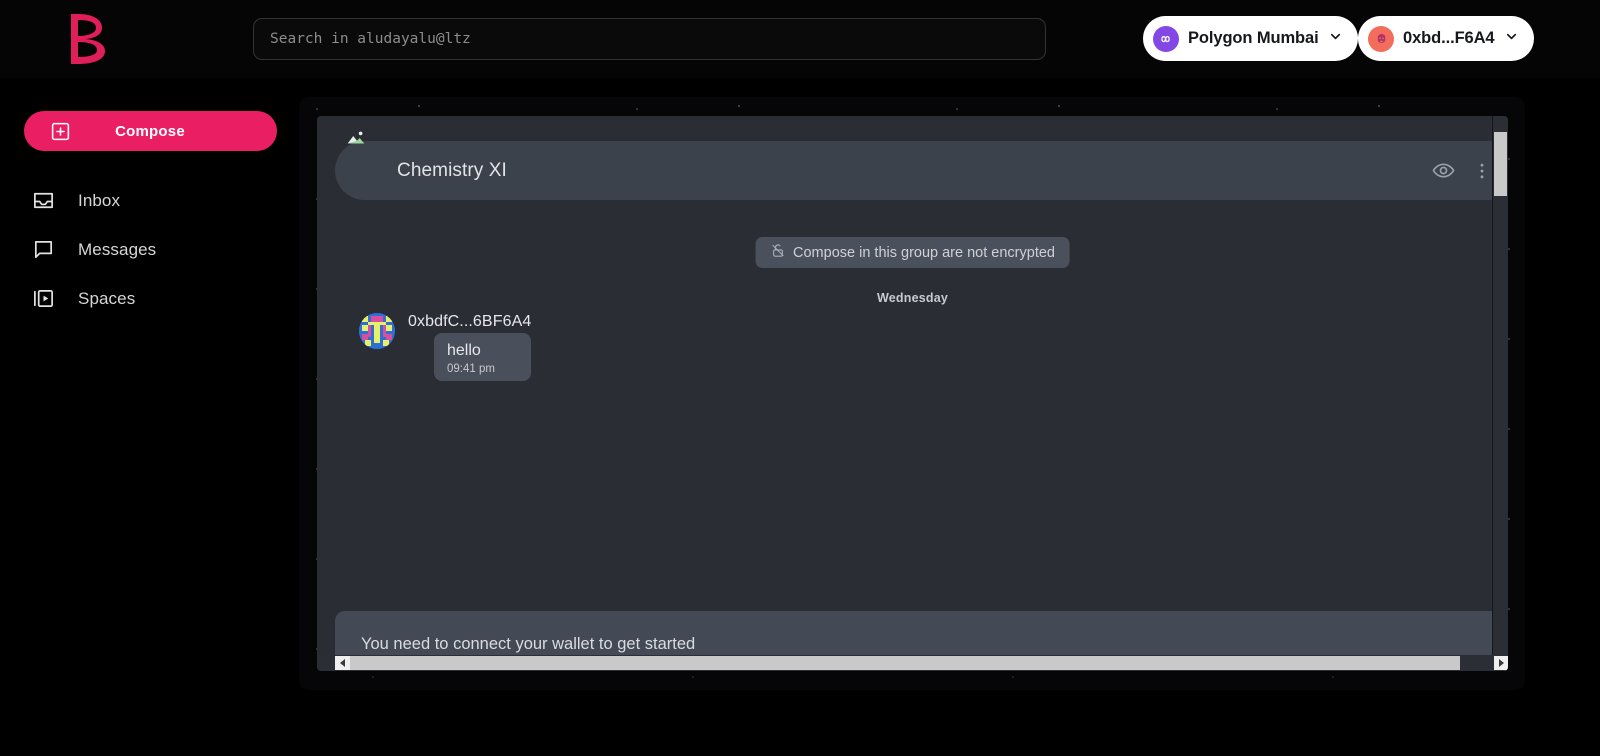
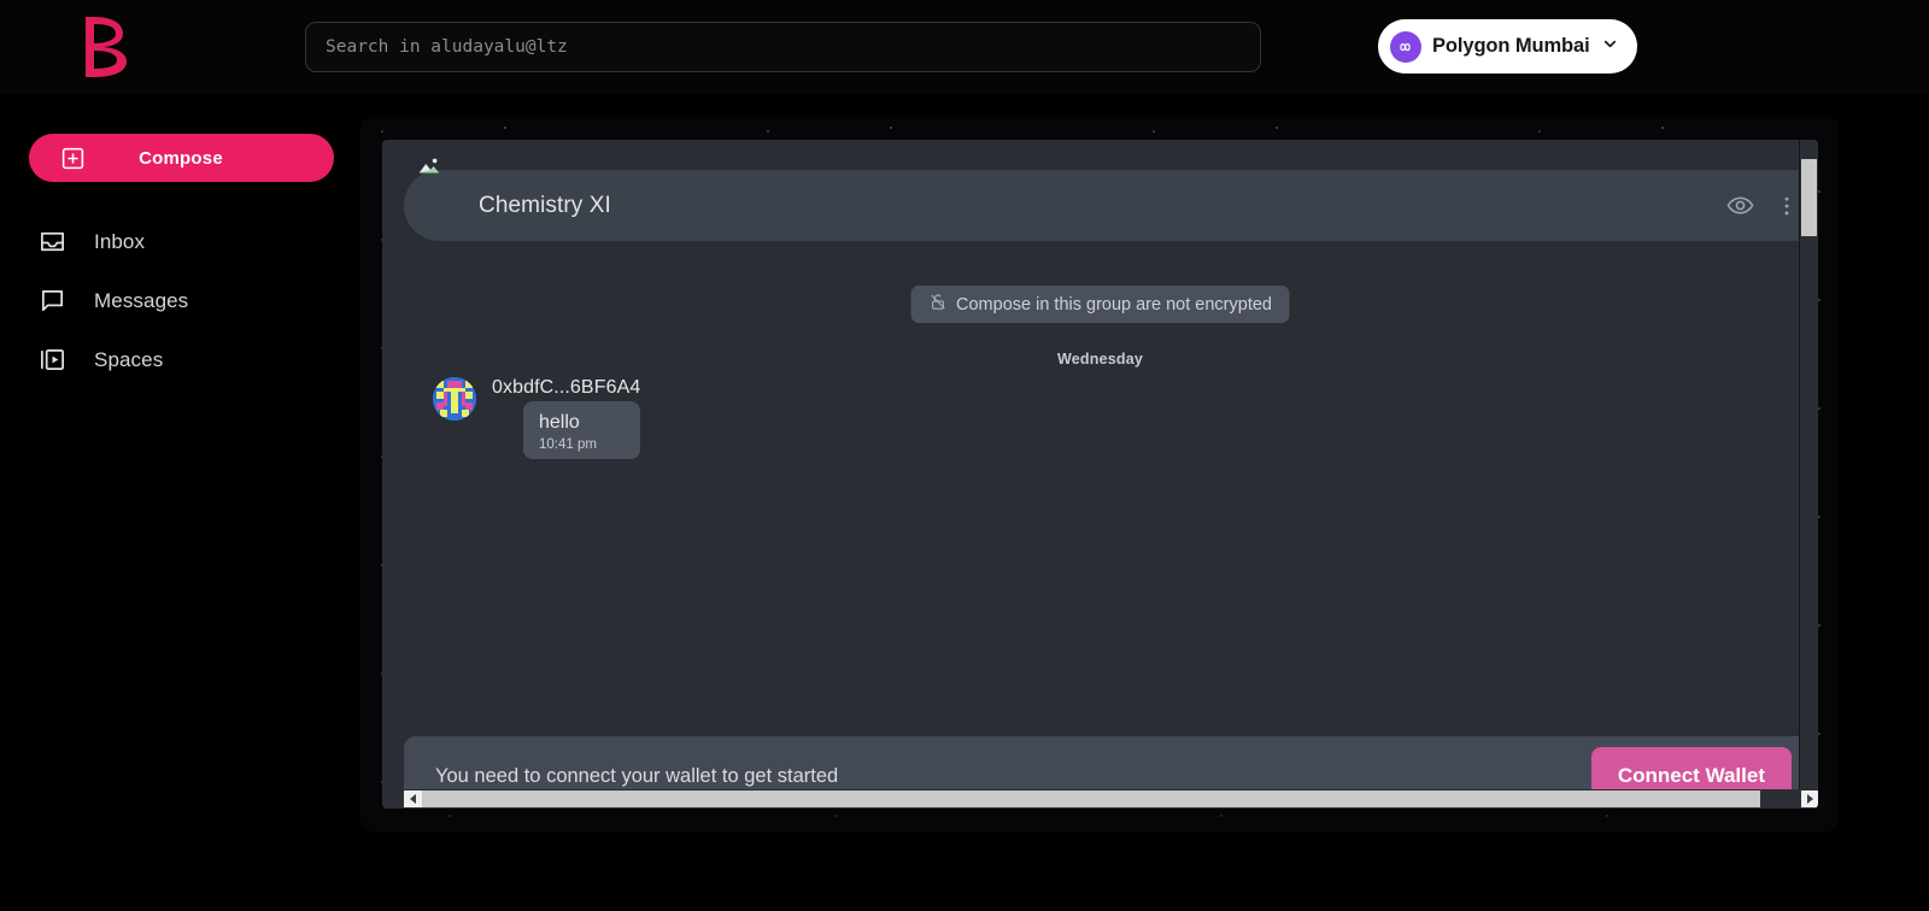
  Search in aludayalu@ltz
  Polygon Mumbai
- 0xbd...F6A4
  Compose
  Inbox
  Messages
  Spaces
  Chemistry XI
  Compose in this group are not encrypted
  Wednesday
  0xbdfC...6BF6A4
  hello
- 09:41 pm
+ 10:41 pm
  You need to connect your wallet to get started
+ Connect Wallet
